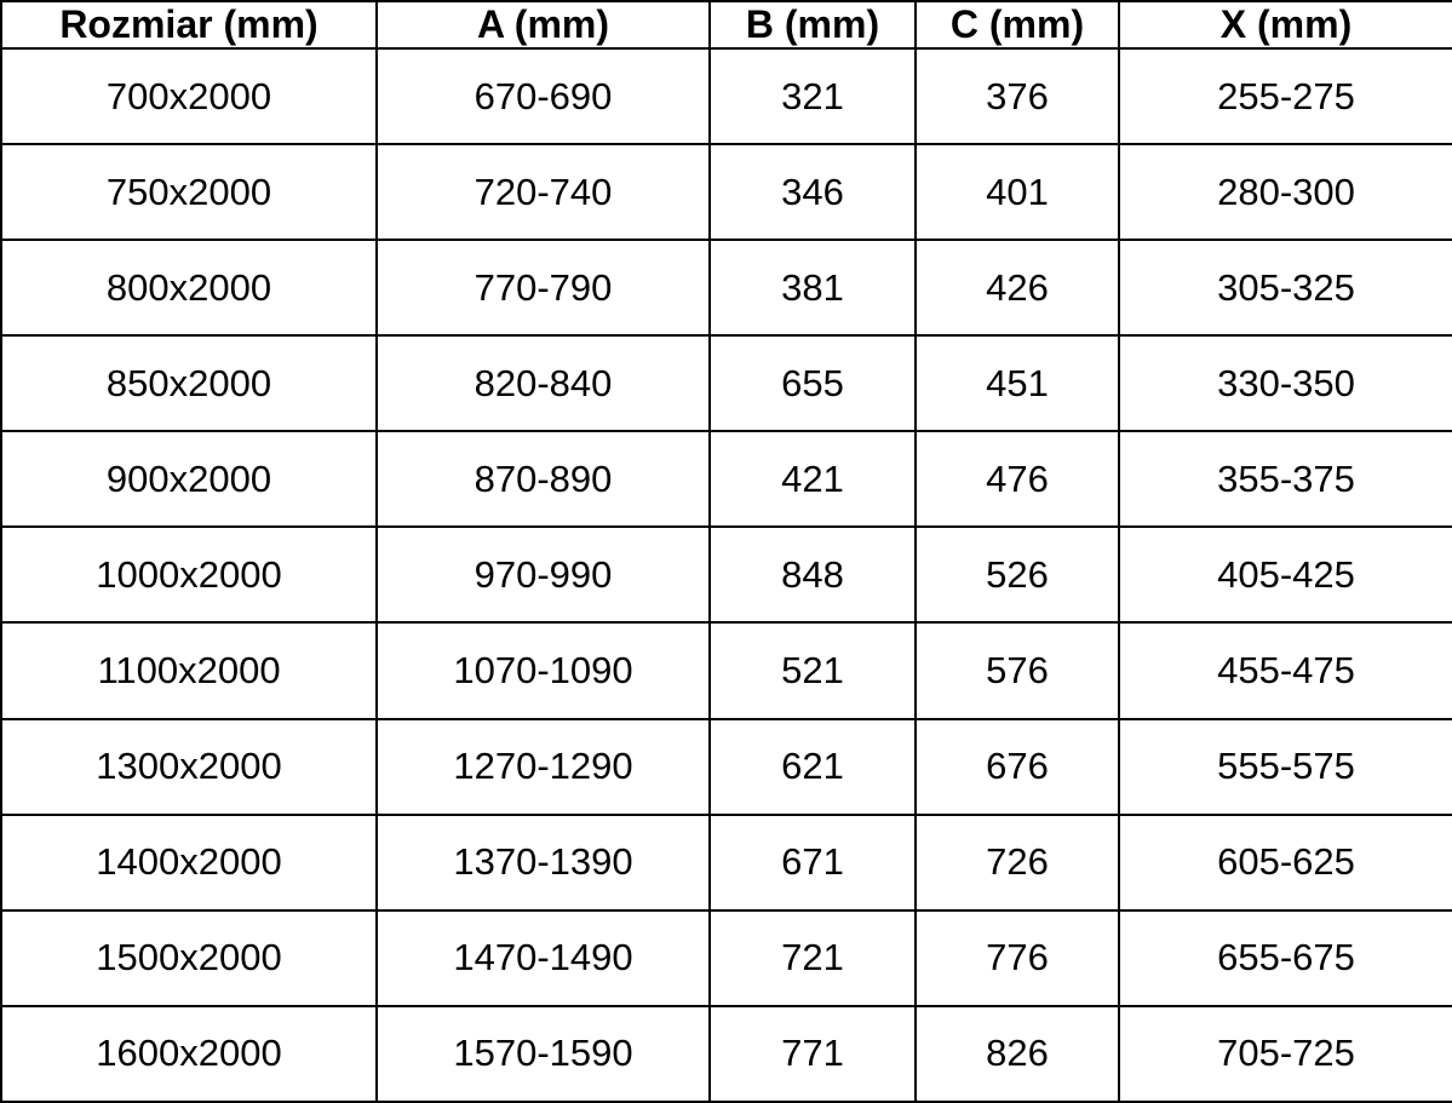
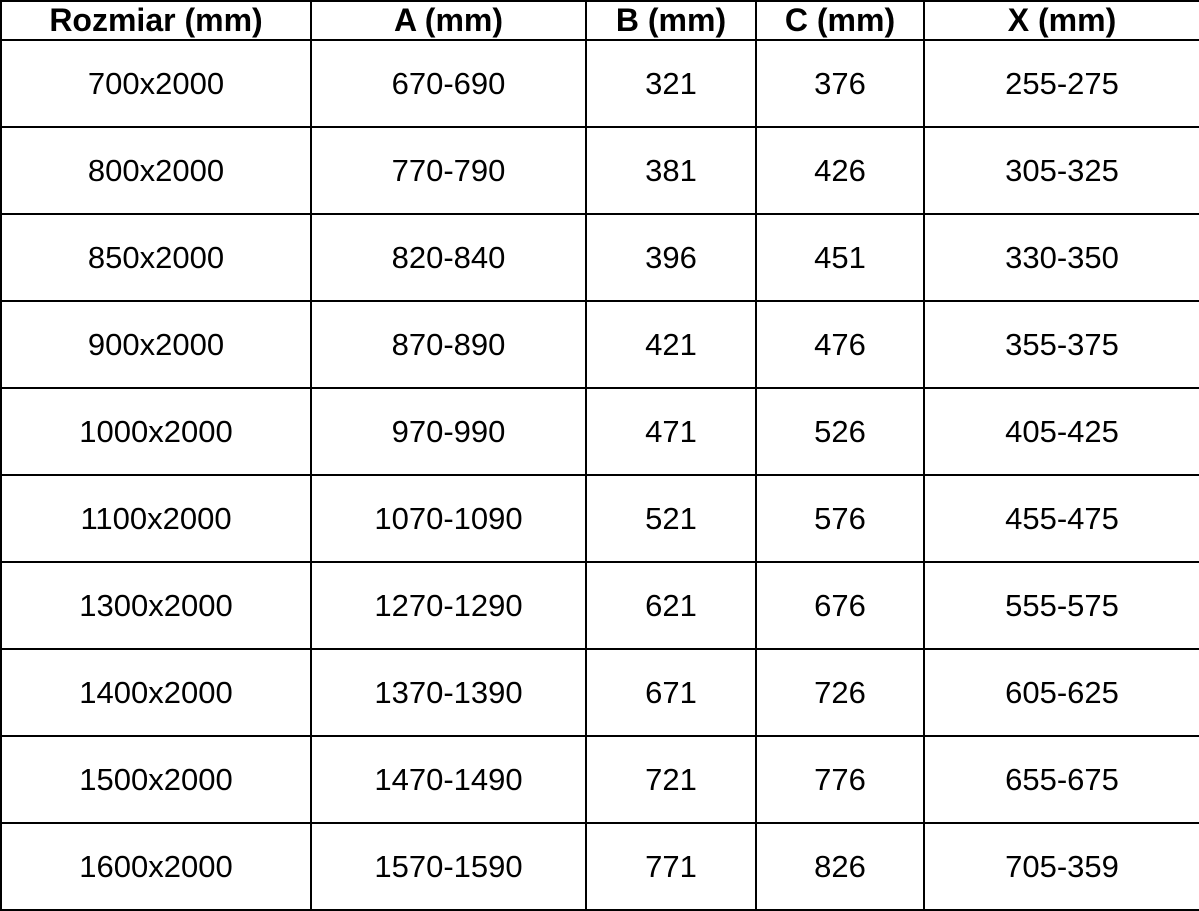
  Rozmiar (mm)	A (mm)	B (mm)	C (mm)	X (mm)
  700x2000	670-690	321	376	255-275
- 750x2000	720-740	346	401	280-300
  800x2000	770-790	381	426	305-325
- 850x2000	820-840	655	451	330-350
+ 850x2000	820-840	396	451	330-350
  900x2000	870-890	421	476	355-375
- 1000x2000	970-990	848	526	405-425
+ 1000x2000	970-990	471	526	405-425
  1100x2000	1070-1090	521	576	455-475
  1300x2000	1270-1290	621	676	555-575
  1400x2000	1370-1390	671	726	605-625
  1500x2000	1470-1490	721	776	655-675
- 1600x2000	1570-1590	771	826	705-725
+ 1600x2000	1570-1590	771	826	705-359
